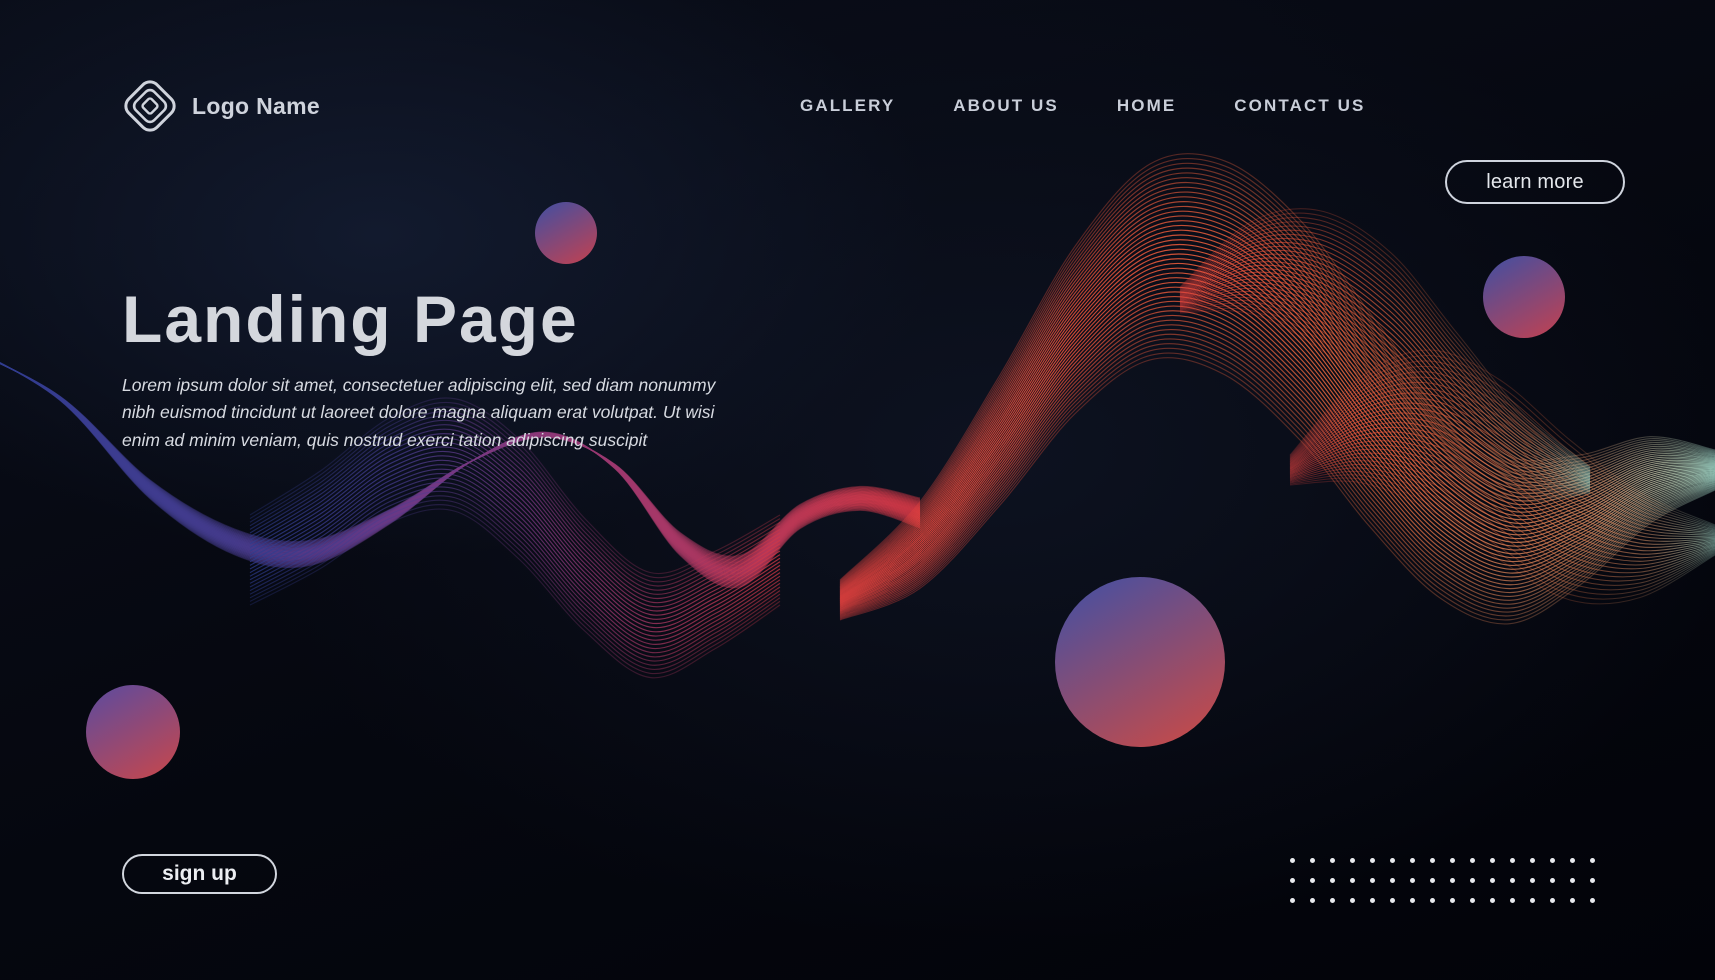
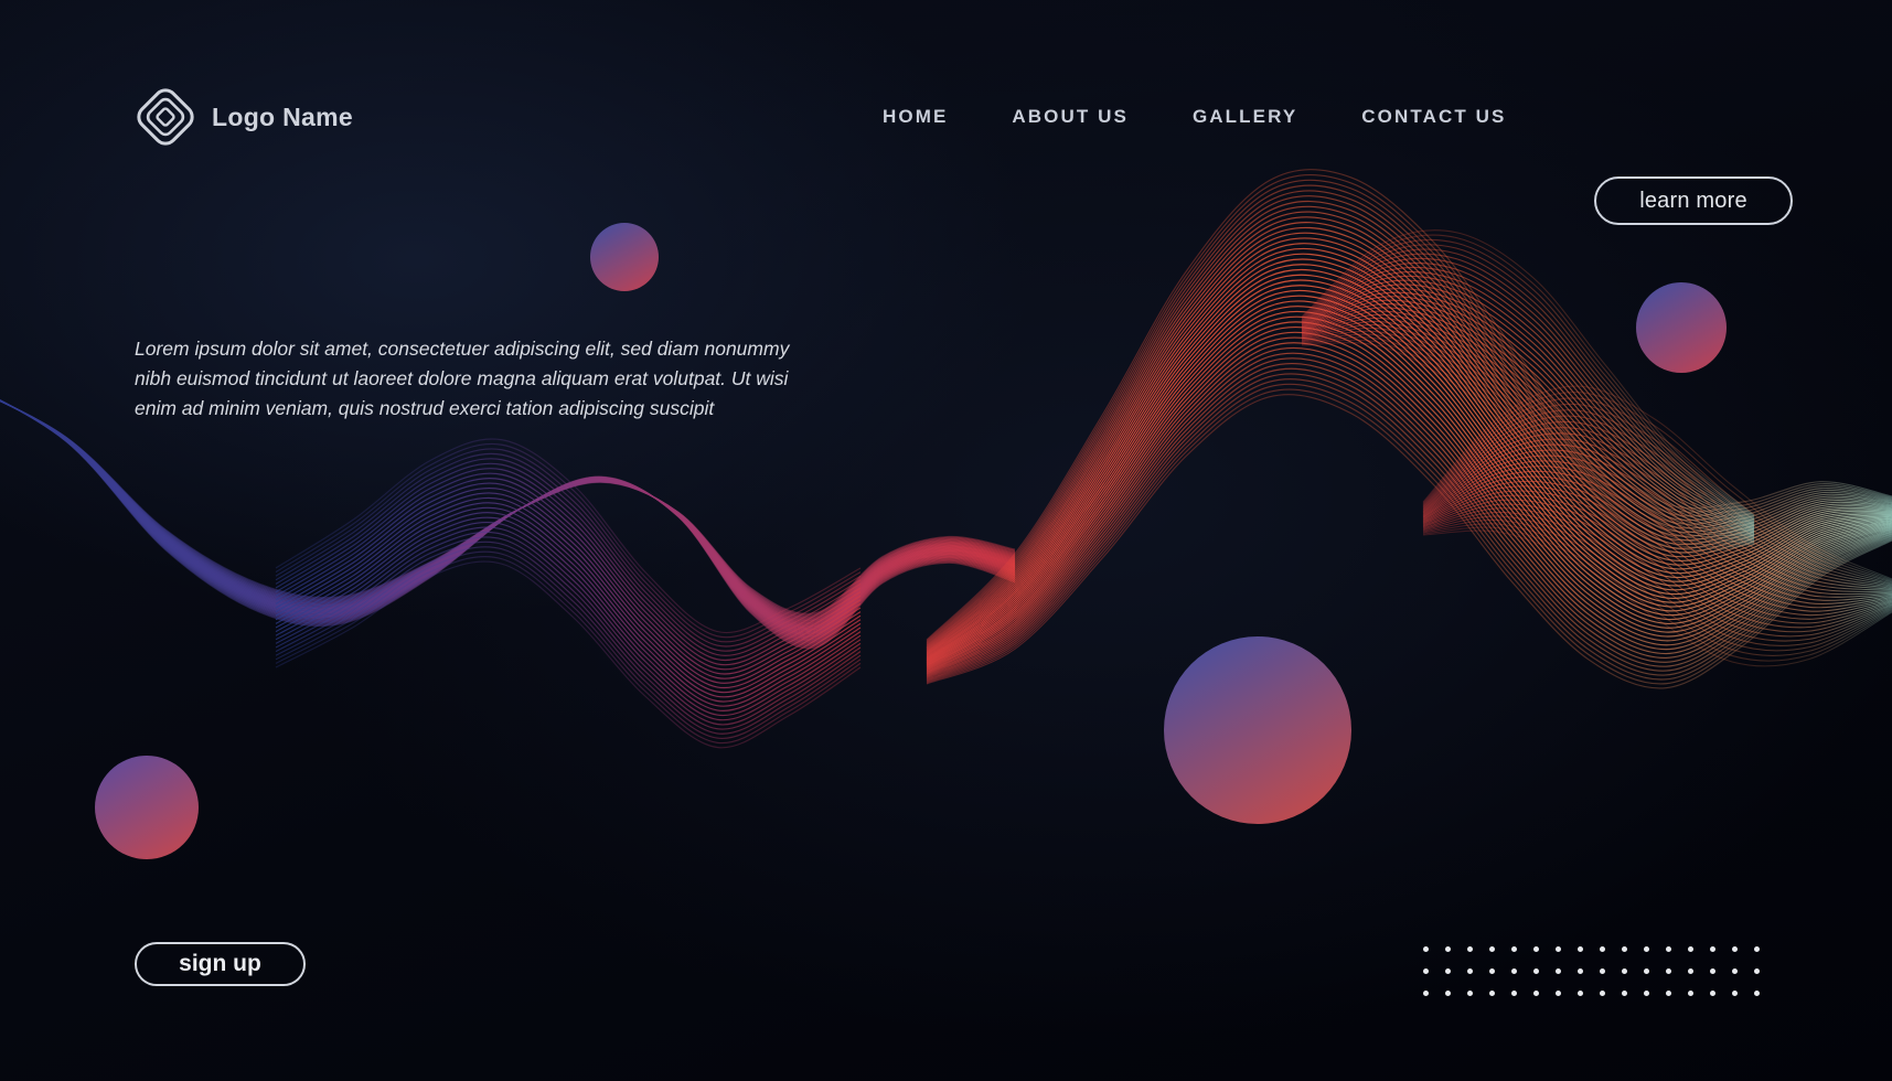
  Logo Name
- GALLERY
+ HOME
  ABOUT US
- HOME
+ GALLERY
  CONTACT US
  learn more
- Landing Page
  Lorem ipsum dolor sit amet, consectetuer adipiscing elit, sed diam nonummy nibh euismod tincidunt ut laoreet dolore magna aliquam erat volutpat. Ut wisi enim ad minim veniam, quis nostrud exerci tation adipiscing suscipit
  sign up
